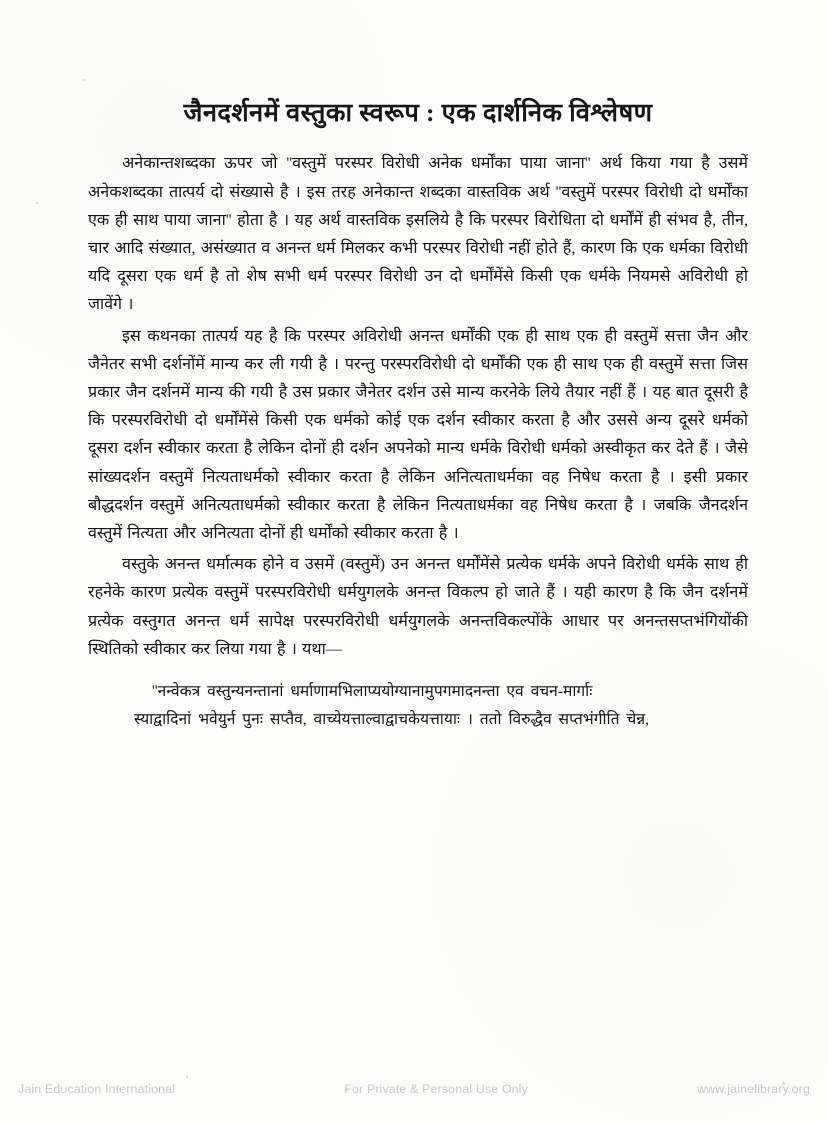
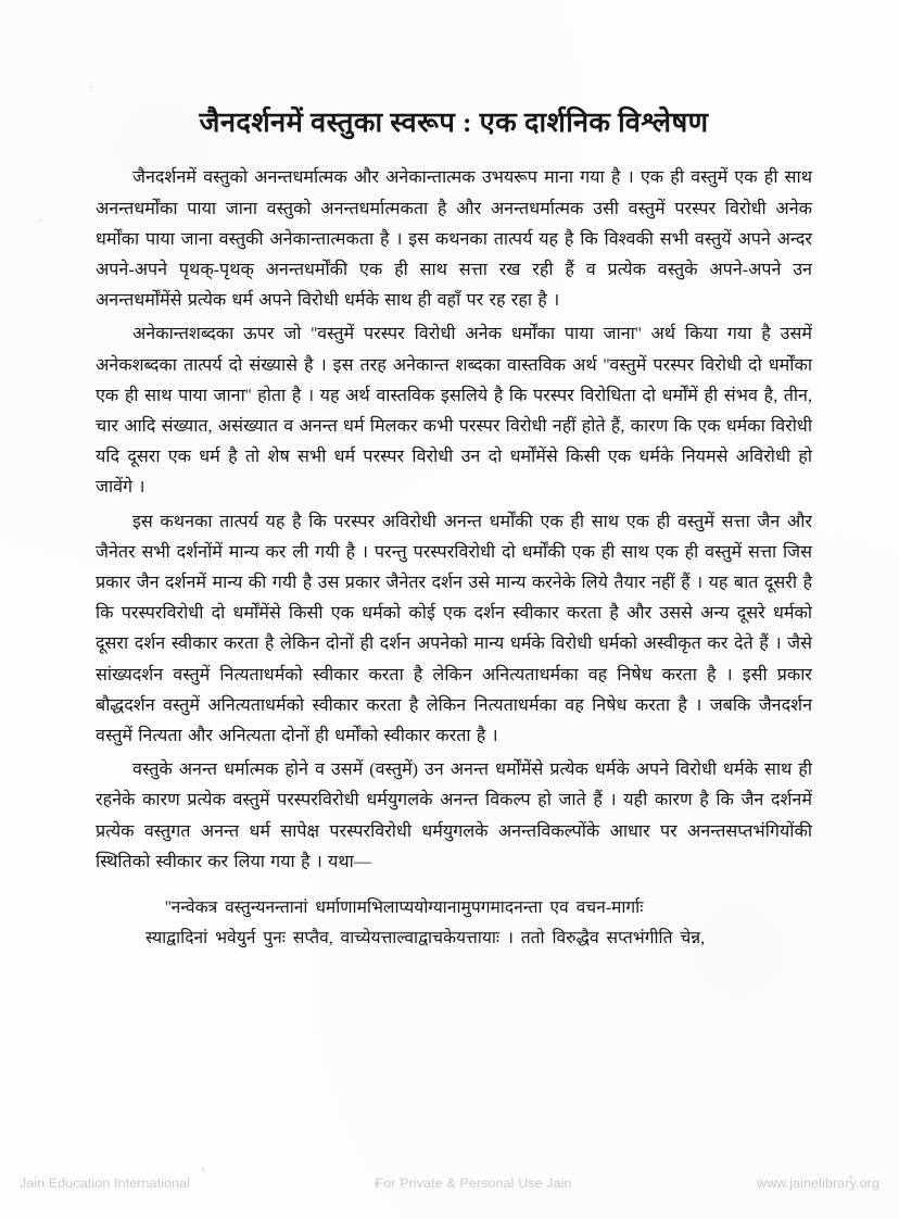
  जैनदर्शनमें वस्तुका स्वरूप : एक दार्शनिक विश्लेषण
+ जैनदर्शनमें वस्तुको अनन्तधर्मात्मक और अनेकान्तात्मक उभयरूप माना गया है । एक ही वस्तुमें एक ही साथ अनन्तधर्मोंका पाया जाना वस्तुको अनन्तधर्मात्मकता है और अनन्तधर्मात्मक उसी वस्तुमें परस्पर विरोधी अनेक धर्मोंका पाया जाना वस्तुकी अनेकान्तात्मकता है । इस कथनका तात्पर्य यह है कि विश्वकी सभी वस्तुयें अपने अन्दर अपने-अपने पृथक्-पृथक् अनन्तधर्मोंकी एक ही साथ सत्ता रख रही हैं व प्रत्येक वस्तुके अपने-अपने उन अनन्तधर्मोंमेंसे प्रत्येक धर्म अपने विरोधी धर्मके साथ ही वहाँ पर रह रहा है ।
  अनेकान्तशब्दका ऊपर जो ''वस्तुमें परस्पर विरोधी अनेक धर्मोंका पाया जाना'' अर्थ किया गया है उसमें अनेकशब्दका तात्पर्य दो संख्यासे है । इस तरह अनेकान्त शब्दका वास्तविक अर्थ ''वस्तुमें परस्पर विरोधी दो धर्मोंका एक ही साथ पाया जाना'' होता है । यह अर्थ वास्तविक इसलिये है कि परस्पर विरोधिता दो धर्मोंमें ही संभव है, तीन, चार आदि संख्यात, असंख्यात व अनन्त धर्म मिलकर कभी परस्पर विरोधी नहीं होते हैं, कारण कि एक धर्मका विरोधी यदि दूसरा एक धर्म है तो शेष सभी धर्म परस्पर विरोधी उन दो धर्मोंमेंसे किसी एक धर्मके नियमसे अविरोधी हो जावेंगे ।
  इस कथनका तात्पर्य यह है कि परस्पर अविरोधी अनन्त धर्मोंकी एक ही साथ एक ही वस्तुमें सत्ता जैन और जैनेतर सभी दर्शनोंमें मान्य कर ली गयी है । परन्तु परस्परविरोधी दो धर्मोंकी एक ही साथ एक ही वस्तुमें सत्ता जिस प्रकार जैन दर्शनमें मान्य की गयी है उस प्रकार जैनेतर दर्शन उसे मान्य करनेके लिये तैयार नहीं हैं । यह बात दूसरी है कि परस्परविरोधी दो धर्मोंमेंसे किसी एक धर्मको कोई एक दर्शन स्वीकार करता है और उससे अन्य दूसरे धर्मको दूसरा दर्शन स्वीकार करता है लेकिन दोनों ही दर्शन अपनेको मान्य धर्मके विरोधी धर्मको अस्वीकृत कर देते हैं । जैसे सांख्यदर्शन वस्तुमें नित्यताधर्मको स्वीकार करता है लेकिन अनित्यताधर्मका वह निषेध करता है । इसी प्रकार बौद्धदर्शन वस्तुमें अनित्यताधर्मको स्वीकार करता है लेकिन नित्यताधर्मका वह निषेध करता है । जबकि जैनदर्शन वस्तुमें नित्यता और अनित्यता दोनों ही धर्मोंको स्वीकार करता है ।
  वस्तुके अनन्त धर्मात्मक होने व उसमें (वस्तुमें) उन अनन्त धर्मोंमेंसे प्रत्येक धर्मके अपने विरोधी धर्मके साथ ही रहनेके कारण प्रत्येक वस्तुमें परस्परविरोधी धर्मयुगलके अनन्त विकल्प हो जाते हैं । यही कारण है कि जैन दर्शनमें प्रत्येक वस्तुगत अनन्त धर्म सापेक्ष परस्परविरोधी धर्मयुगलके अनन्तविकल्पोंके आधार पर अनन्तसप्तभंगियोंकी स्थितिको स्वीकार कर लिया गया है । यथा—
  ''नन्वेकत्र वस्तुन्यनन्तानां धर्माणामभिलाप्ययोग्यानामुपगमादनन्ता एव वचन-मार्गाः
  स्याद्वादिनां भवेयुर्न पुनः सप्तैव, वाच्येयत्ताल्वाद्वाचकेयत्तायाः । ततो विरुद्धैव सप्तभंगीति चेन्न,
  Jain Education International
- For Private & Personal Use Only
+ For Private & Personal Use Jain
  www.jainelibrary.org
